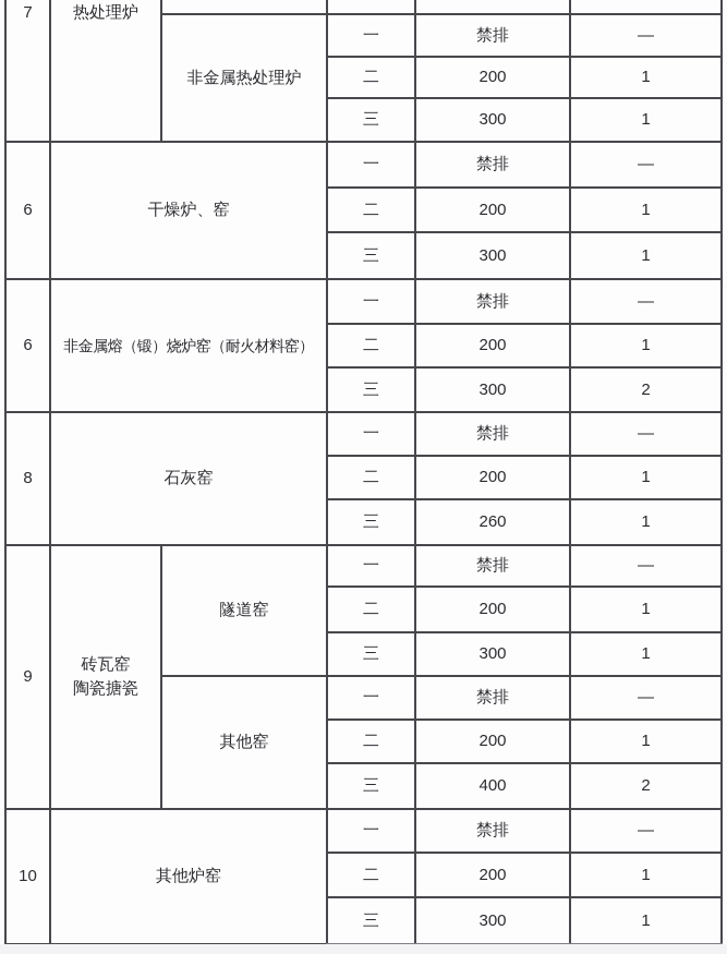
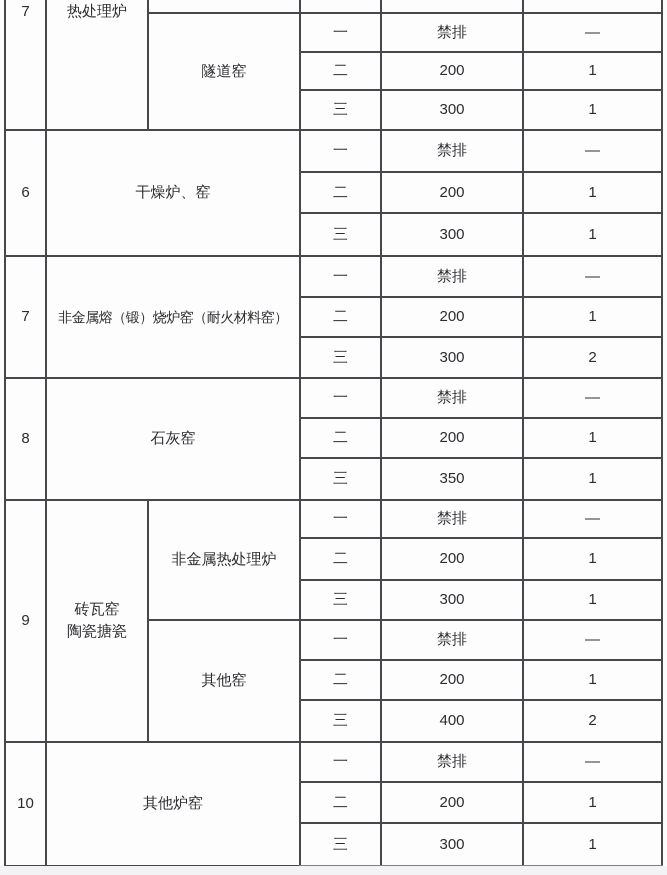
  7	热处理炉
- 非金属热处理炉	一	禁排	—
+ 隧道窑	一	禁排	—
  二	200	1
  三	300	1
  6	干燥炉、窑	一	禁排	—
  二	200	1
  三	300	1
- 6	非金属熔（锻）烧炉窑（耐火材料窑）	一	禁排	—
+ 7	非金属熔（锻）烧炉窑（耐火材料窑）	一	禁排	—
  二	200	1
  三	300	2
  8	石灰窑	一	禁排	—
  二	200	1
- 三	260	1
+ 三	350	1
- 9	砖瓦窑 陶瓷搪瓷	隧道窑	一	禁排	—
+ 9	砖瓦窑 陶瓷搪瓷	非金属热处理炉	一	禁排	—
  二	200	1
  三	300	1
  其他窑	一	禁排	—
  二	200	1
  三	400	2
  10	其他炉窑	一	禁排	—
  二	200	1
  三	300	1
